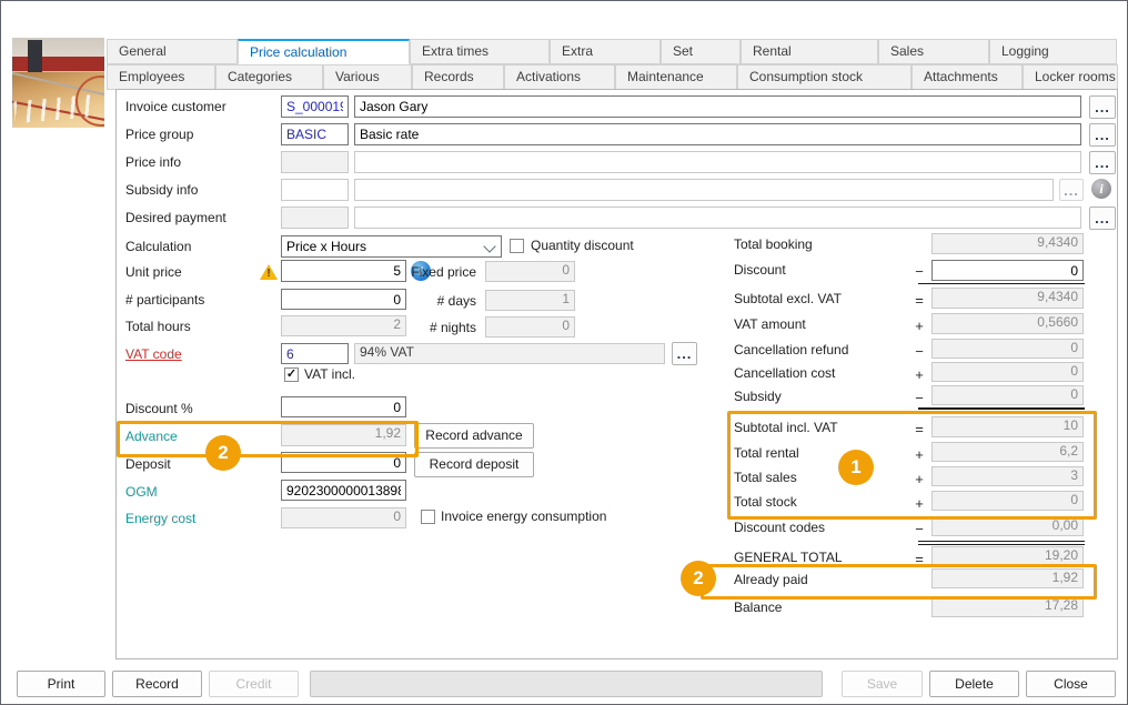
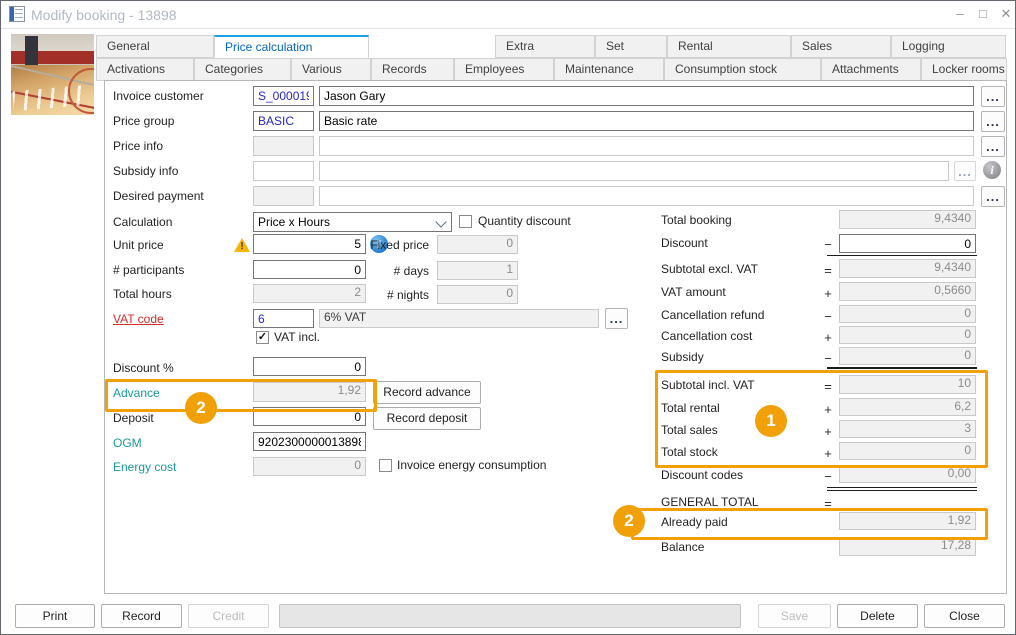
+ Modify booking - 13898
+ –
+ □
+ ✕
  General
  Price calculation
- Extra times
  Extra
  Set
  Rental
  Sales
  Logging
- Employees
+ Activations
  Categories
  Various
  Records
- Activations
+ Employees
  Maintenance
  Consumption stock
  Attachments
  Locker rooms
  Invoice customer
  S_00001
  Jason Gary
  ...
  Price group
  BASIC
  Basic rate
  ...
  Price info
  ...
  Subsidy info
  ...
  i
  Desired payment
  ...
  Calculation
  Price x Hours
  Quantity discount
  Unit price
  !
  5
  i
  Fixed price
  0
  # participants
  0
  # days
  1
  Total hours
  2
  # nights
  0
  VAT code
  6
- 94% VAT
+ 6% VAT
  ...
  ✓
  VAT incl.
  Discount %
  0
  Advance
  1,92
  Record advance
  Deposit
  0
  Record deposit
  OGM
  920230000001389
  Energy cost
  0
  Invoice energy consumption
  Total booking
  9,4340
  Discount
  −
  0
  Subtotal excl. VAT
  =
  9,4340
  VAT amount
  +
  0,5660
  Cancellation refund
  −
  0
  Cancellation cost
  +
  0
  Subsidy
  −
  0
  Subtotal incl. VAT
  =
  10
  Total rental
  +
  6,2
  Total sales
  +
  3
  Total stock
  +
  0
  Discount codes
  −
  0,00
  GENERAL TOTAL
  =
- 19,20
  Already paid
  1,92
  Balance
  17,28
  2
  1
  2
  Print
  Record
  Credit
  Save
  Delete
  Close
